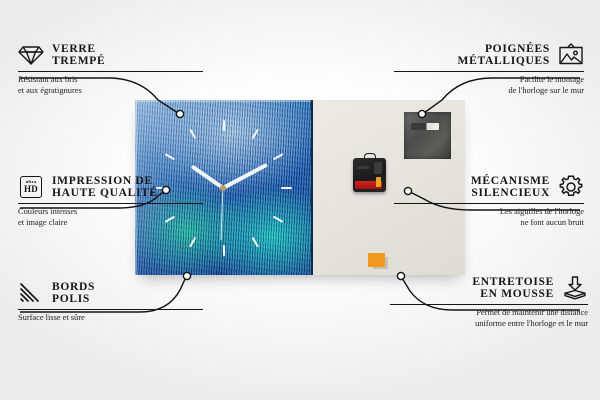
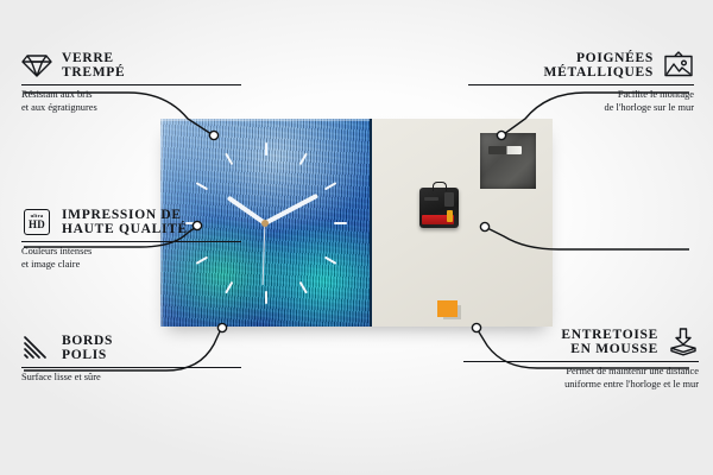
  VERRE
  TREMPÉ
  Résistant aux bris
  et aux égratignures
  HD
  IMPRESSION DE
  HAUTE QUALITÉ
  Couleurs intenses
  et image claire
  BORDS
  POLIS
  Surface lisse et sûre
  POIGNÉES
  MÉTALLIQUES
  Facilite le montage
  de l'horloge sur le mur
- MÉCANISME
- SILENCIEUX
- Les aiguilles de l'horloge
- ne font aucun bruit
  ENTRETOISE
  EN MOUSSE
  Permet de maintenir une distance
  uniforme entre l'horloge et le mur
